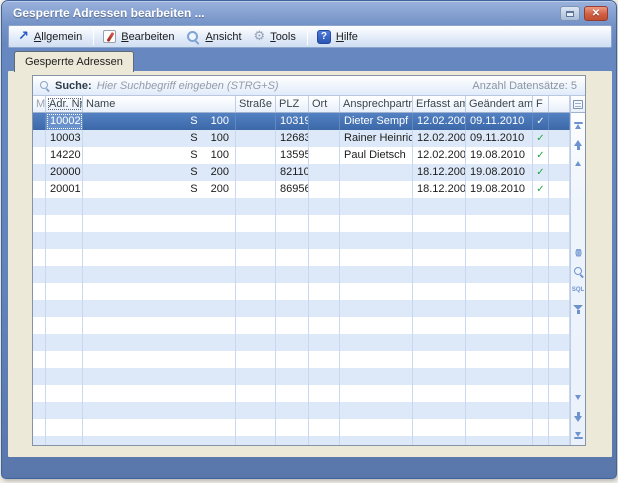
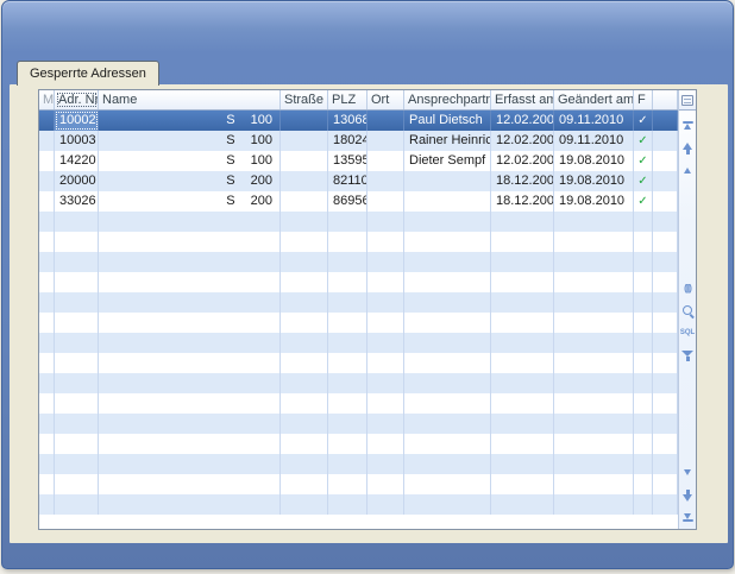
- Gesperrte Adressen bearbeiten ...
- ✕
- ↗
- Allgemein
- Bearbeiten
- Ansicht
- ⚙
- Tools
- ?
- Hilfe
  Gesperrte Adressen
- Suche:
- Hier Suchbegriff eingeben (STRG+S)
- Anzahl Datensätze: 5
  M
  Adr. Nr
  Name
  Straße
  PLZ
  Ort
  Ansprechpartn
  Erfasst am
  Geändert am
  F
  10002
  S
  100
- 10319
+ 13068
- Dieter Sempf
+ Paul Dietsch
  12.02.200
  09.11.2010
  ✓
  10003
  S
  100
- 12683
+ 18024
  Rainer Heinric
  12.02.200
  09.11.2010
  ✓
  14220
  S
  100
  13595
- Paul Dietsch
+ Dieter Sempf
  12.02.200
  19.08.2010
  ✓
  20000
  S
  200
  82110
  18.12.200
  19.08.2010
  ✓
- 20001
+ 33026
  S
  200
  86956
  18.12.200
  19.08.2010
  ✓
  (||)
